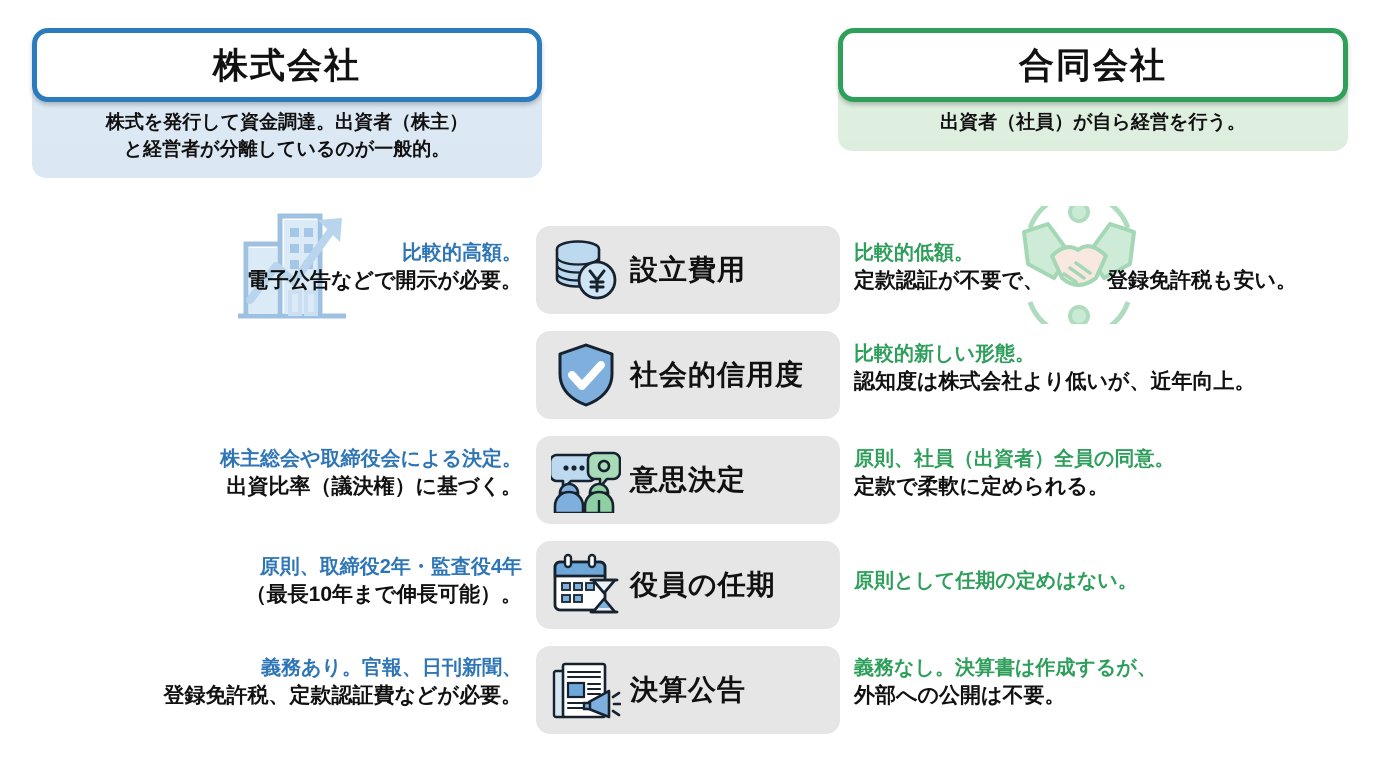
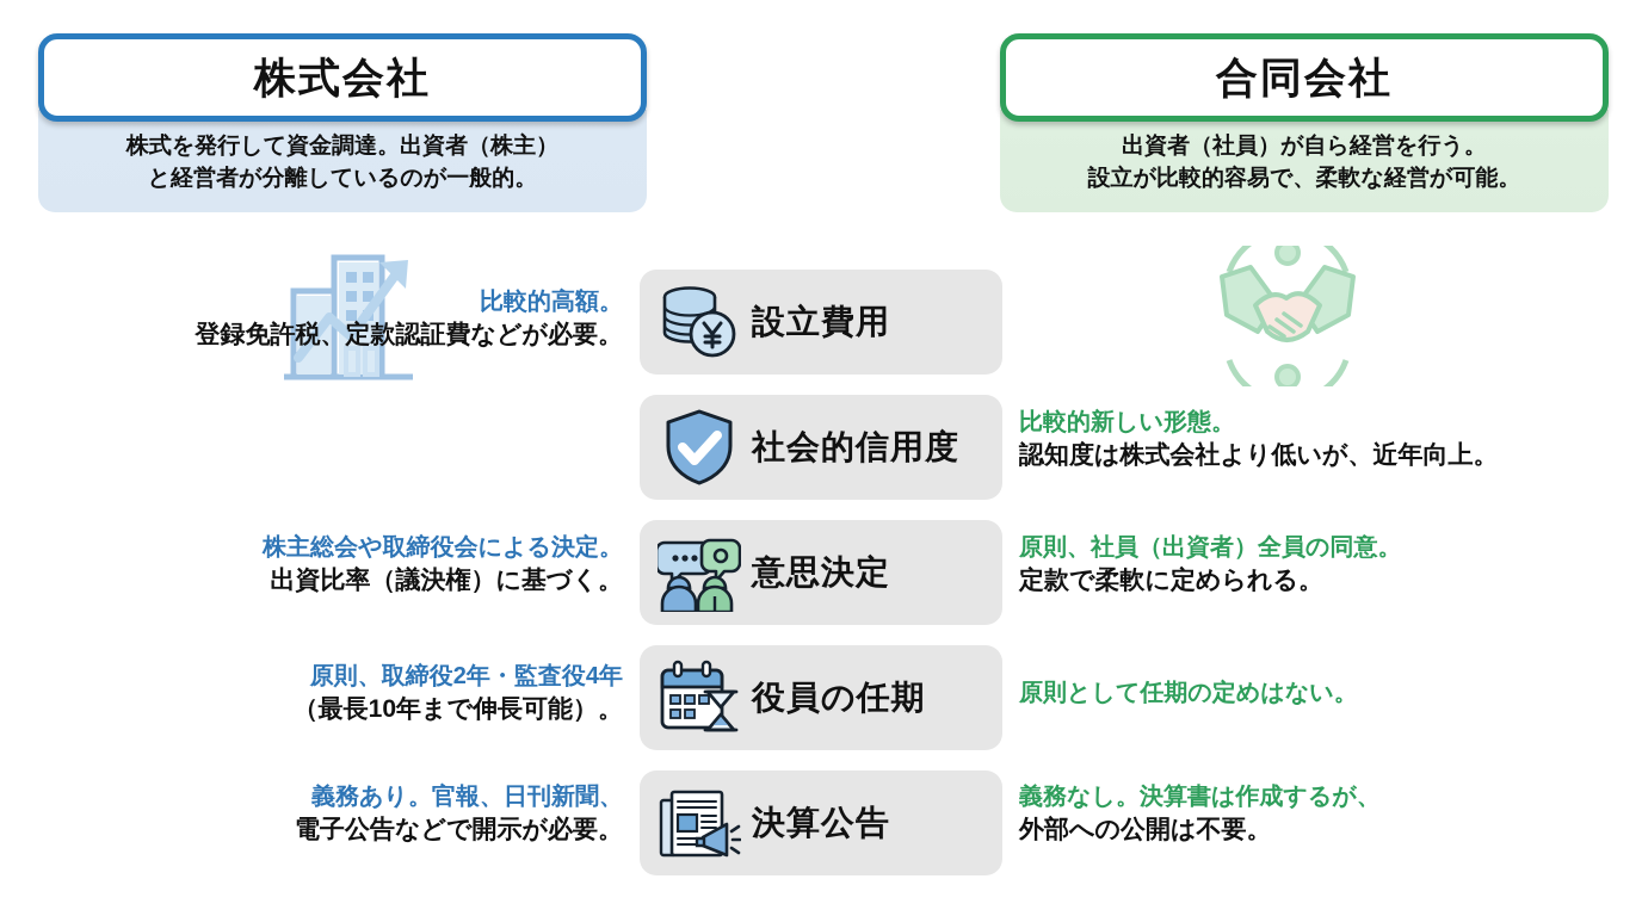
  株式会社
  株式を発行して資金調達。出資者（株主）
  と経営者が分離しているのが一般的。
  合同会社
  出資者（社員）が自ら経営を行う。
+ 設立が比較的容易で、柔軟な経営が可能。
  設立費用
  社会的信用度
  意思決定
  役員の任期
  決算公告
  比較的高額。
- 電子公告などで開示が必要。
+ 登録免許税、定款認証費などが必要。
  株主総会や取締役会による決定。
  出資比率（議決権）に基づく。
  原則、取締役2年・監査役4年
  （最長10年まで伸長可能）。
  義務あり。官報、日刊新聞、
- 登録免許税、定款認証費などが必要。
+ 電子公告などで開示が必要。
- 比較的低額。
- 定款認証が不要で、 登録免許税も安い。
  比較的新しい形態。
  認知度は株式会社より低いが、近年向上。
  原則、社員（出資者）全員の同意。
  定款で柔軟に定められる。
  原則として任期の定めはない。
  義務なし。決算書は作成するが、
  外部への公開は不要。
